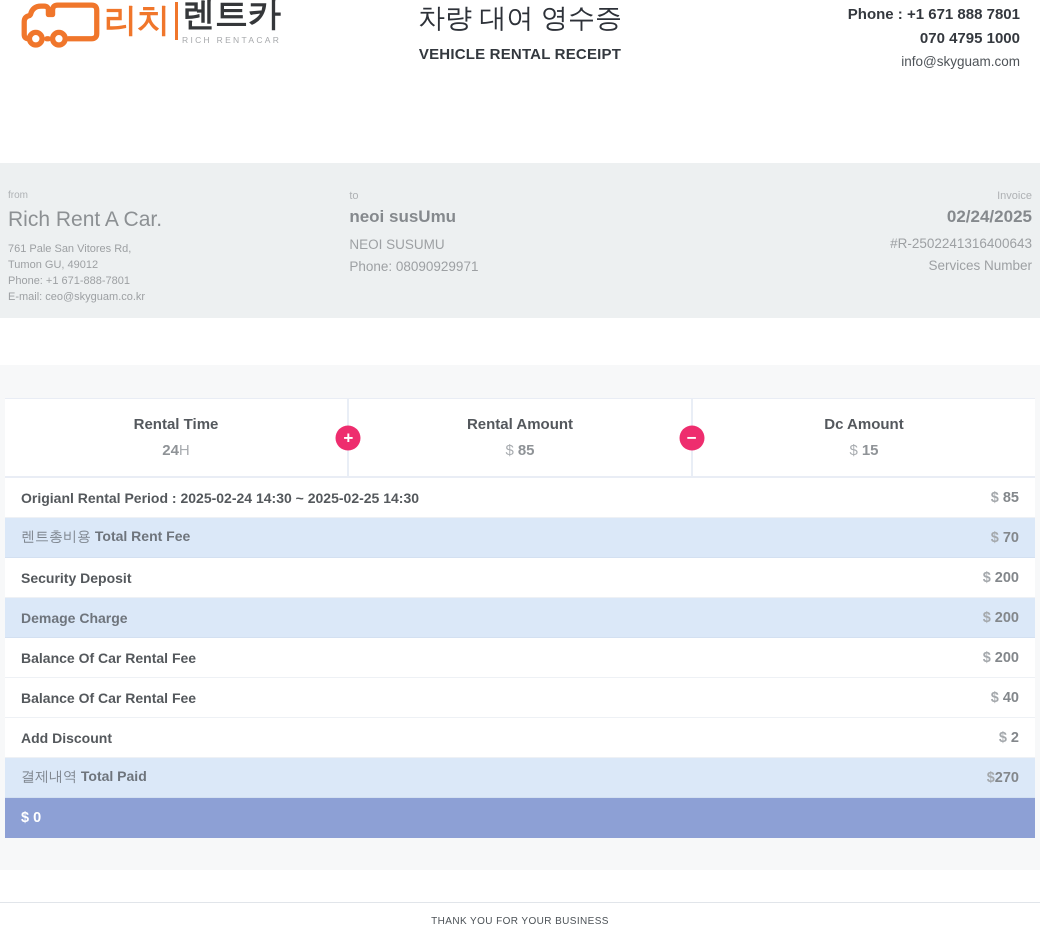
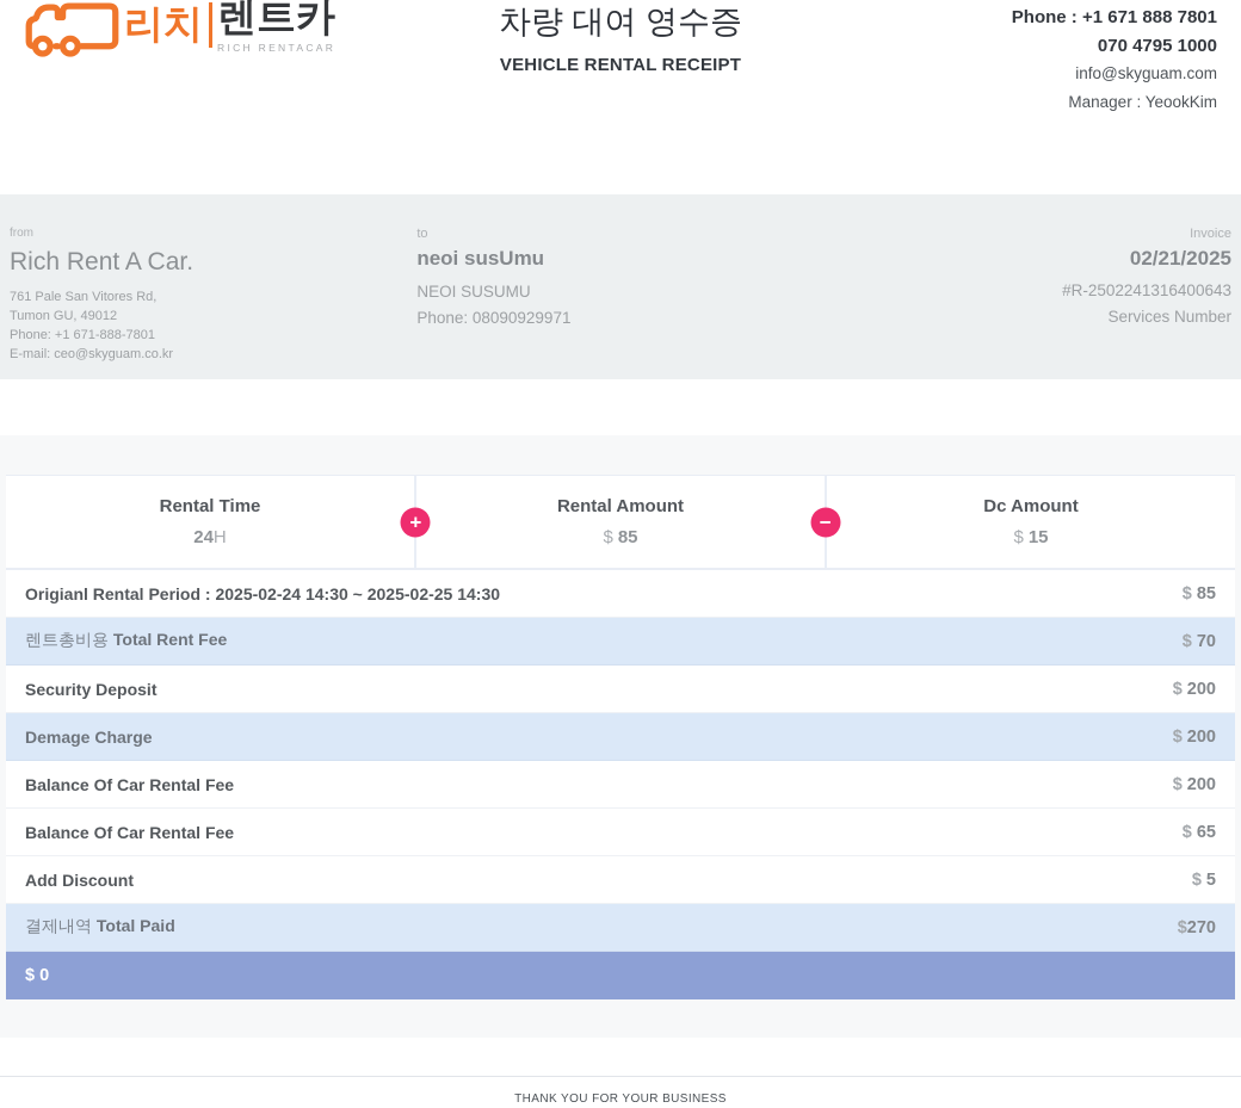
  리치
  렌트카
  RICH RENTACAR
  차량 대여 영수증
  VEHICLE RENTAL RECEIPT
  Phone : +1 671 888 7801
  070 4795 1000
  info@skyguam.com
+ Manager : YeookKim
  from
  Rich Rent A Car.
  761 Pale San Vitores Rd,
  Tumon GU, 49012
  Phone: +1 671-888-7801
  E-mail: ceo@skyguam.co.kr
  to
  neoi susUmu
  NEOI SUSUMU
  Phone: 08090929971
  Invoice
- 02/24/2025
+ 02/21/2025
  #R-2502241316400643
  Services Number
  Rental Time
  24H
  Rental Amount
  $ 85
  Dc Amount
  $ 15
  +
  −
  Origianl Rental Period : 2025-02-24 14:30 ~ 2025-02-25 14:30
  $ 85
  렌트총비용 Total Rent Fee
  $ 70
  Security Deposit
  $ 200
  Demage Charge
  $ 200
  Balance Of Car Rental Fee
  $ 200
  Balance Of Car Rental Fee
- $ 40
+ $ 65
  Add Discount
- $ 2
+ $ 5
  결제내역 Total Paid
  $270
  $ 0
  THANK YOU FOR YOUR BUSINESS
